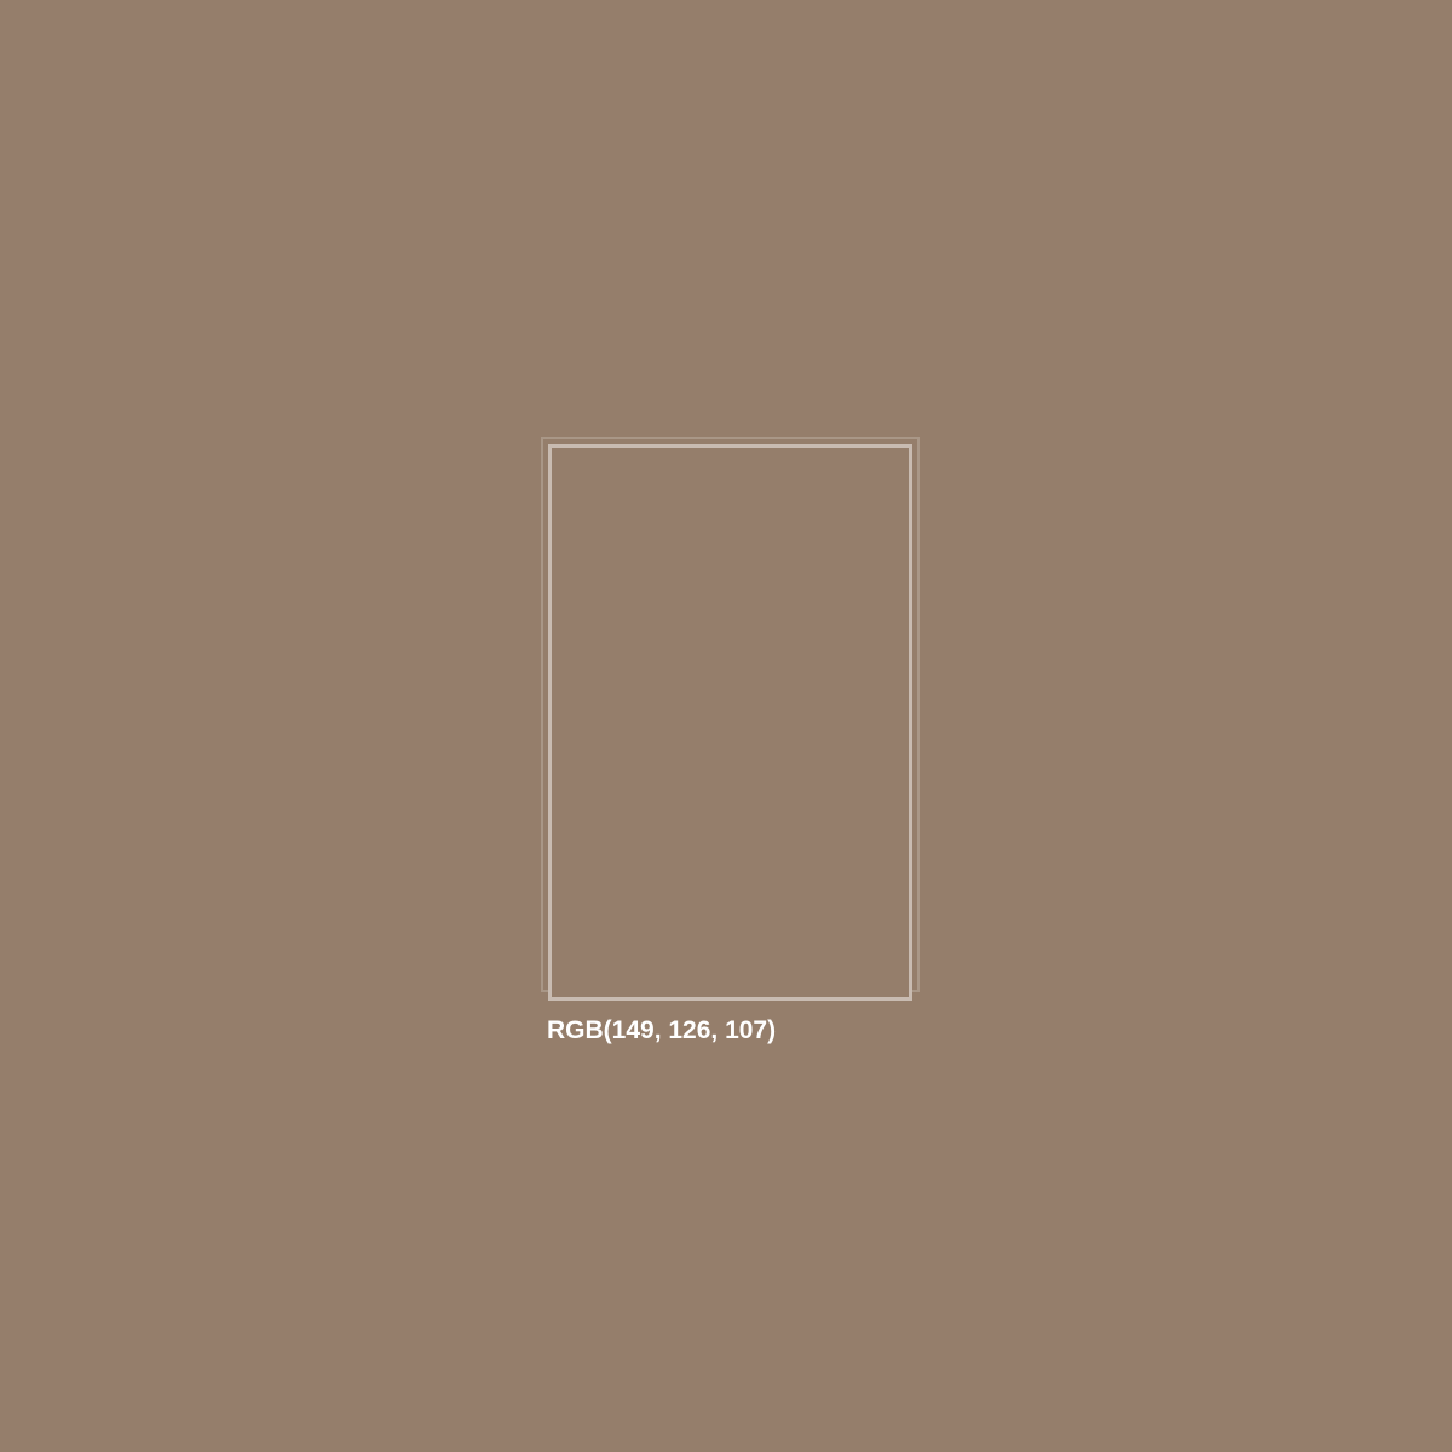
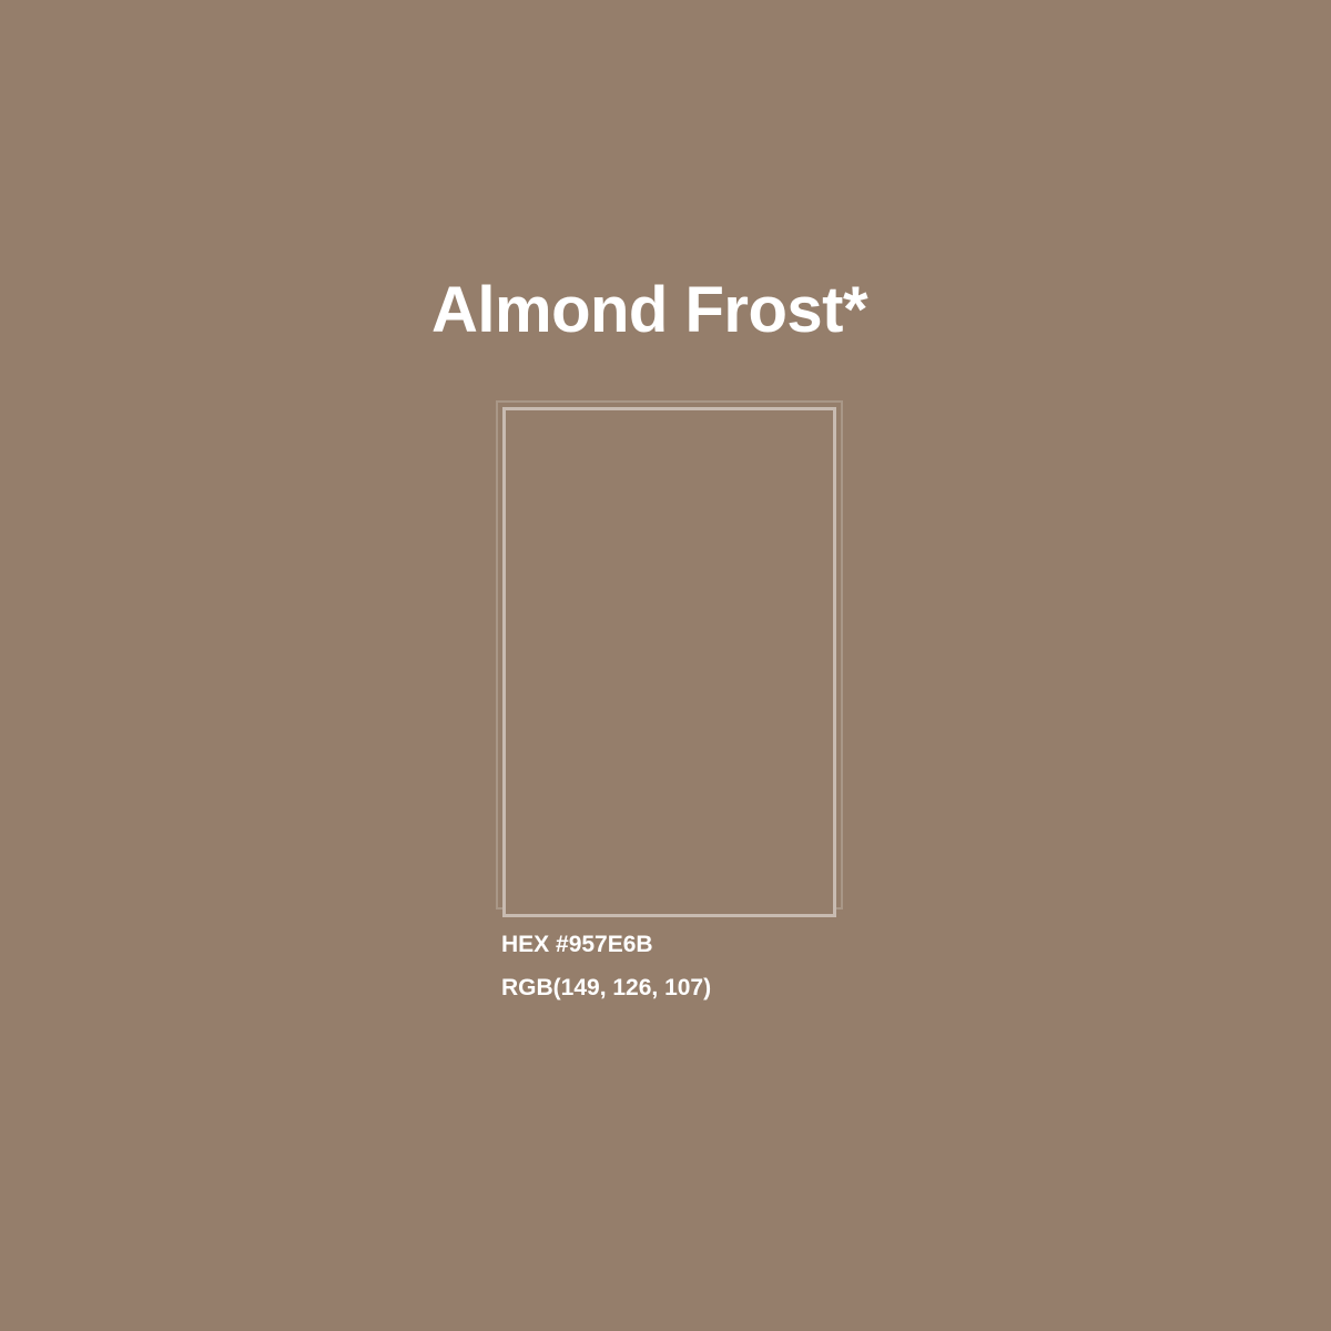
+ Almond Frost*
+ HEX #957E6B
  RGB(149, 126, 107)
